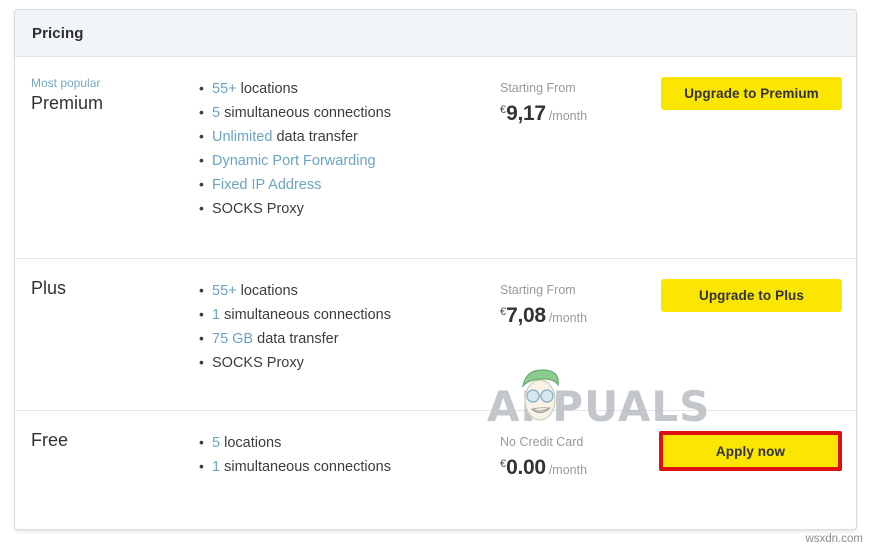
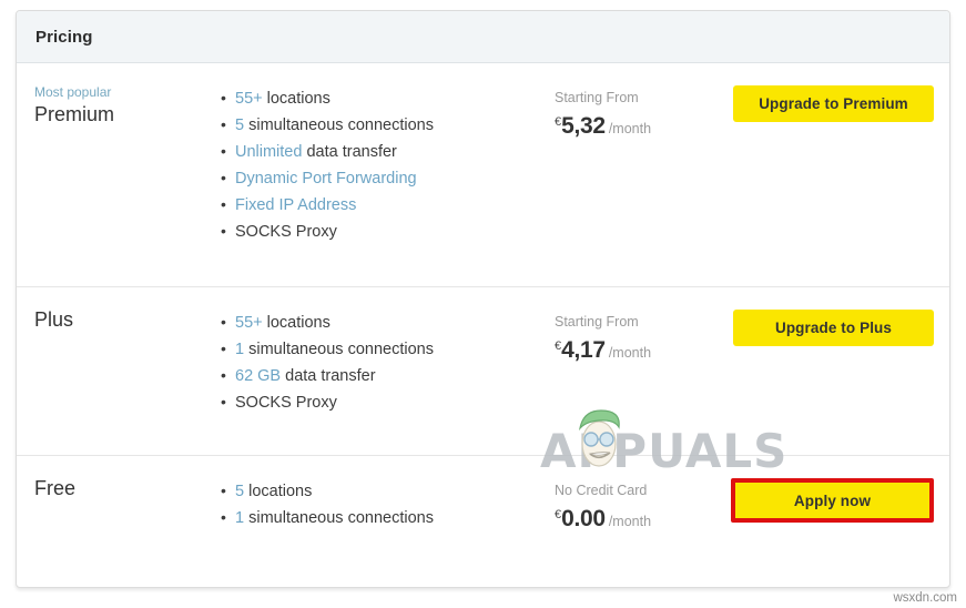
  Pricing
  Most popular
  Premium
  55+ locations
  5 simultaneous connections
  Unlimited data transfer
  Dynamic Port Forwarding
  Fixed IP Address
  SOCKS Proxy
  Starting From
- €9,17 /month
+ €5,32 /month
  Upgrade to Premium
  Plus
  55+ locations
  1 simultaneous connections
- 75 GB data transfer
+ 62 GB data transfer
  SOCKS Proxy
  Starting From
- €7,08 /month
+ €4,17 /month
  Upgrade to Plus
  Free
  5 locations
  1 simultaneous connections
  No Credit Card
  €0.00 /month
  Apply now
  APPUALS
  wsxdn.com
